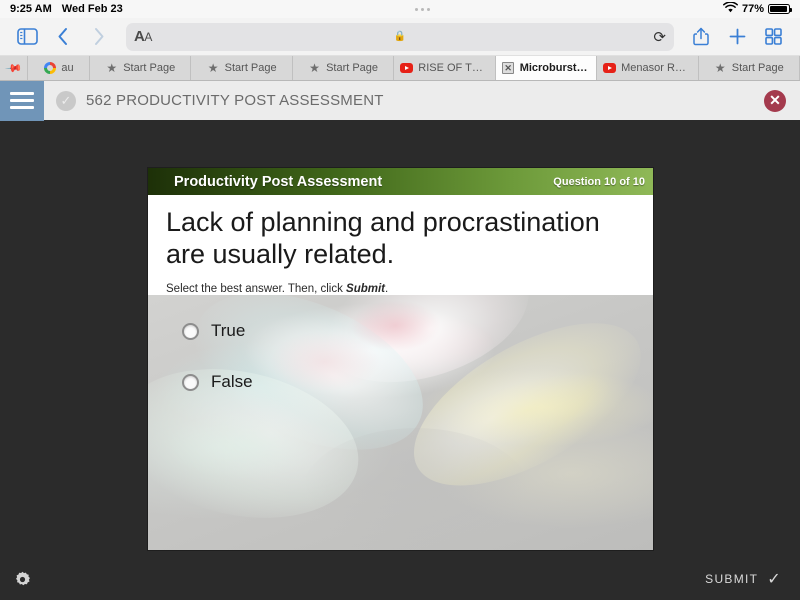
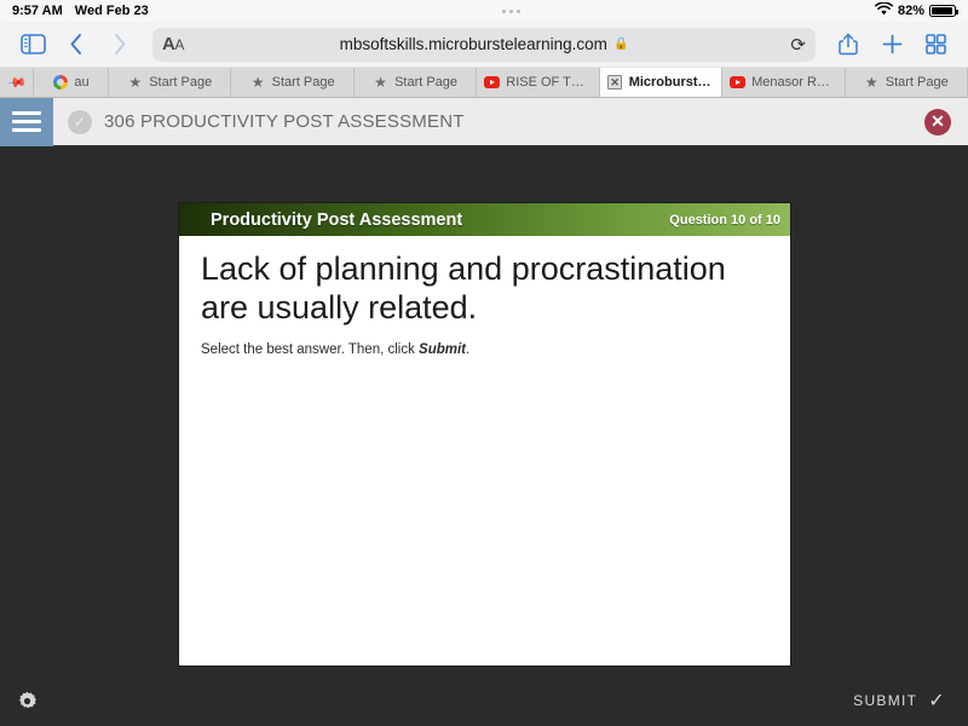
- 9:25 AM
+ 9:57 AM
  Wed Feb 23
- 77%
+ 82%
  AA
+ mbsoftskills.microburstelearning.com
  🔒
  ⟳
  au
  ★
  Start Page
  ★
  Start Page
  ★
  Start Page
  RISE OF THE
  ✕
  Microburst L
  Menasor Ro…
  ★
  Start Page
  ✓
- 562 PRODUCTIVITY POST ASSESSMENT
+ 306 PRODUCTIVITY POST ASSESSMENT
  ✕
  Productivity Post Assessment
  Question 10 of 10
  Lack of planning and procrastination are usually related.
  Select the best answer. Then, click Submit.
- True
- False
  SUBMIT
  ✓
